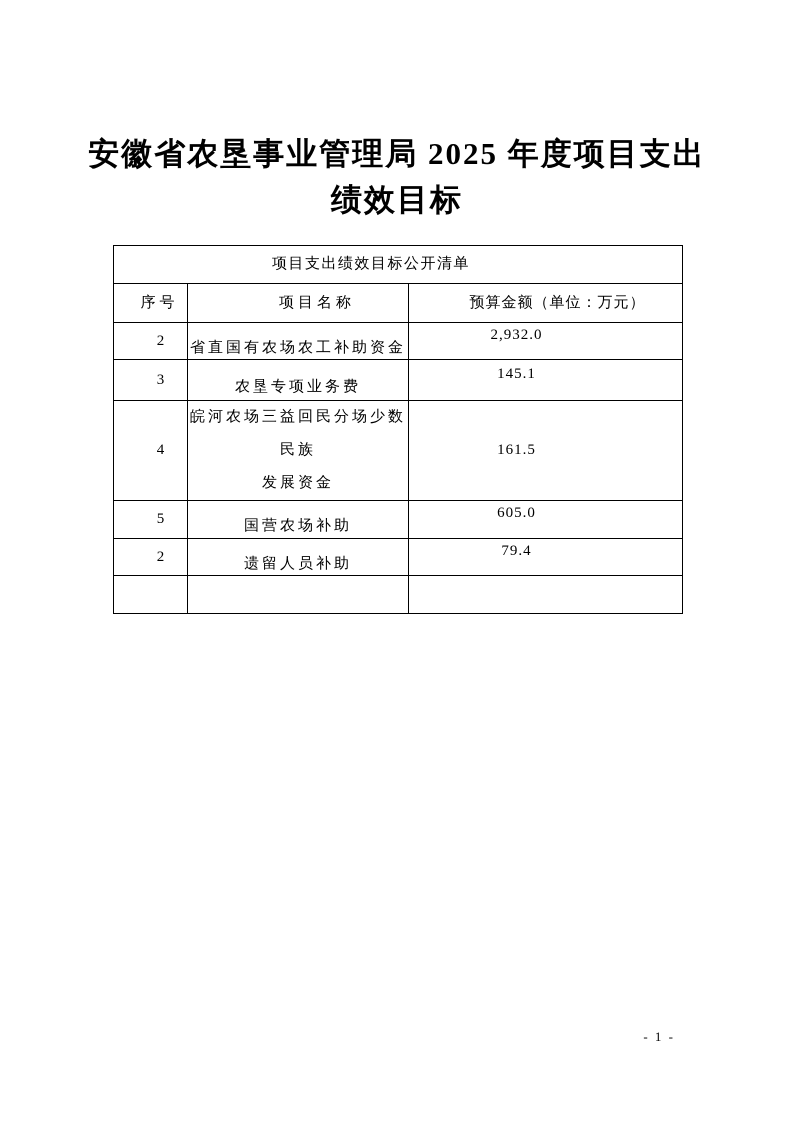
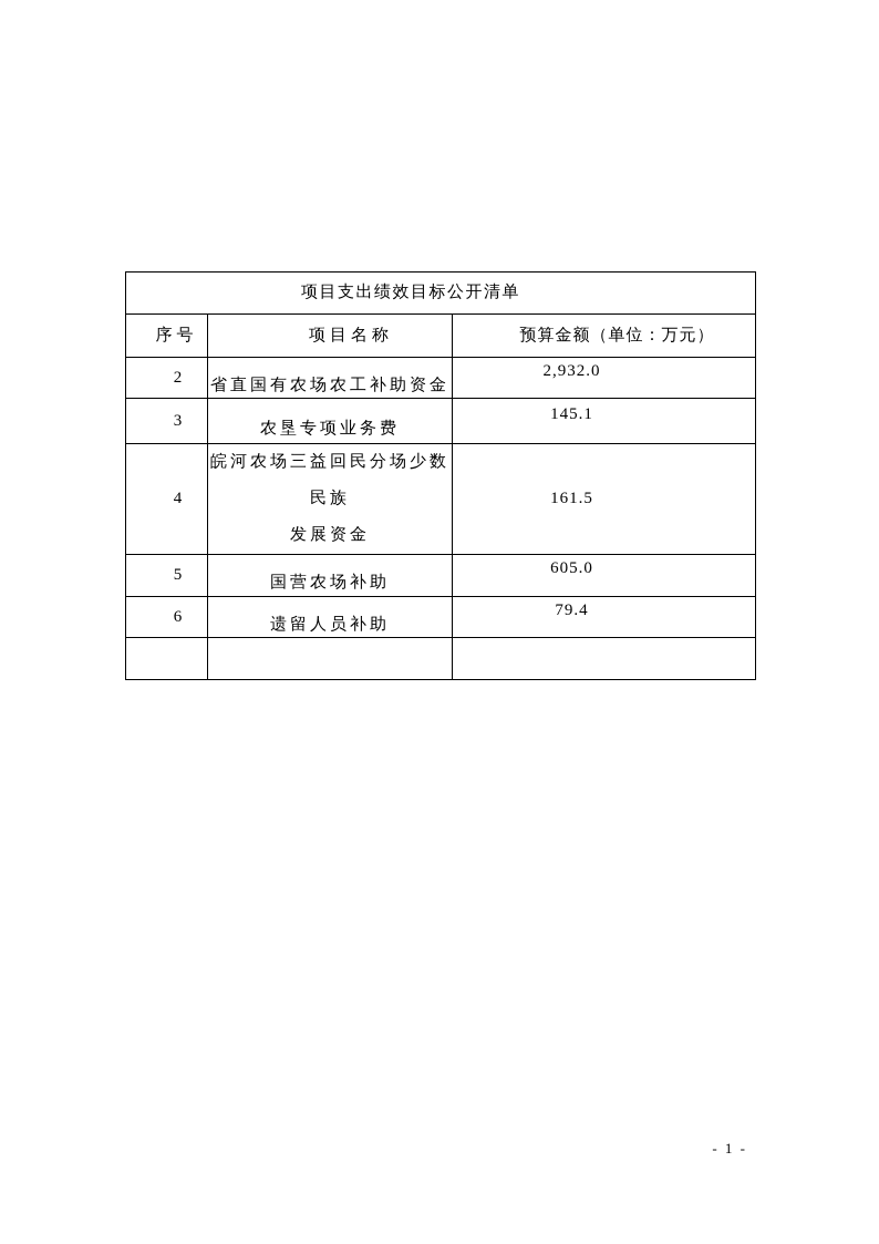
- 安徽省农垦事业管理局 2025 年度项目支出
- 绩效目标
  项目支出绩效目标公开清单
  序号	项目名称	预算金额（单位：万元）
  2	省直国有农场农工补助资金	2,932.0
  3	农垦专项业务费	145.1
  4	皖河农场三益回民分场少数民族发展资金	161.5
  5	国营农场补助	605.0
- 2	遗留人员补助	79.4
+ 6	遗留人员补助	79.4
  - 1 -
